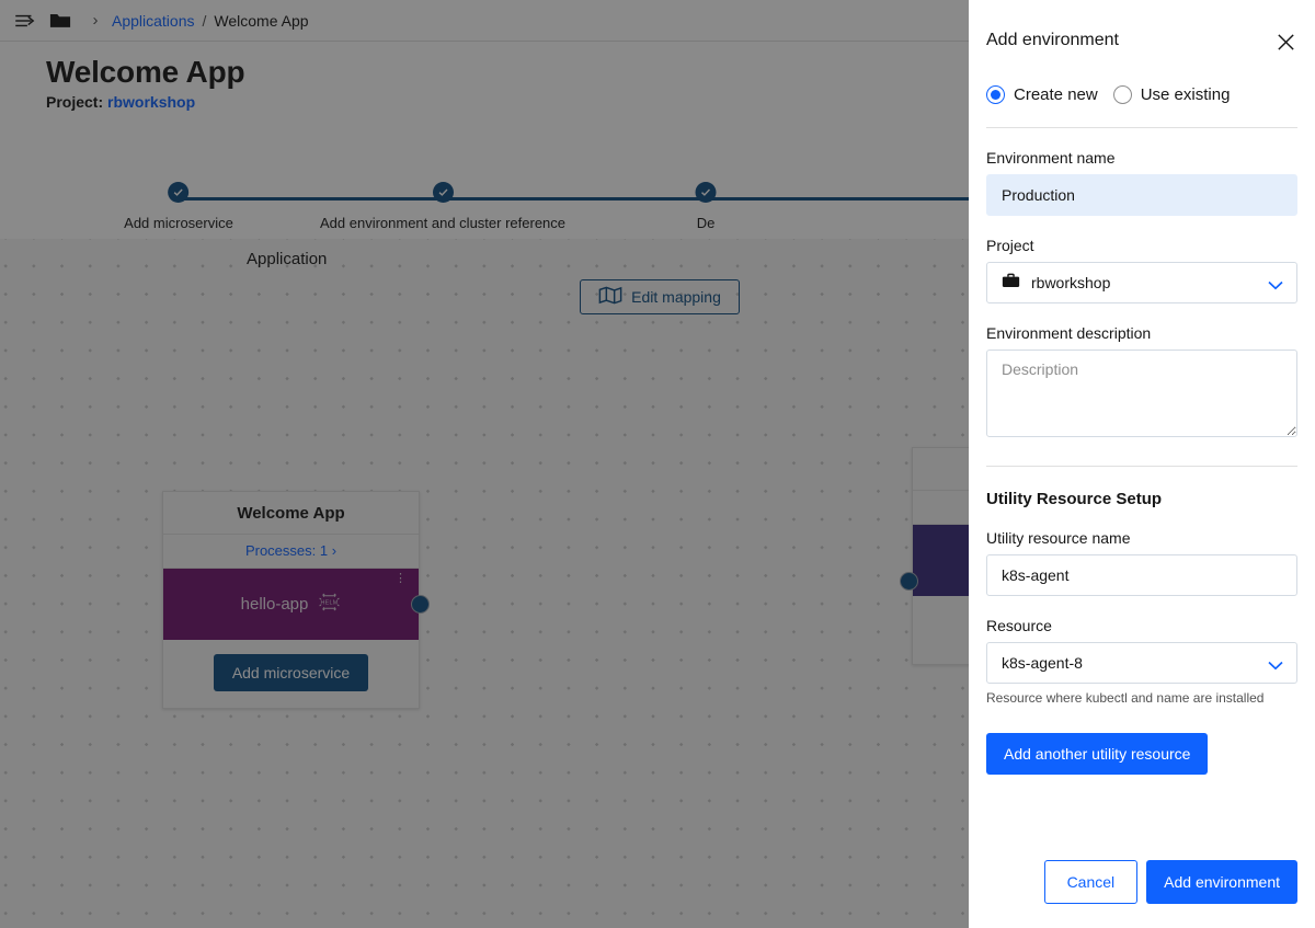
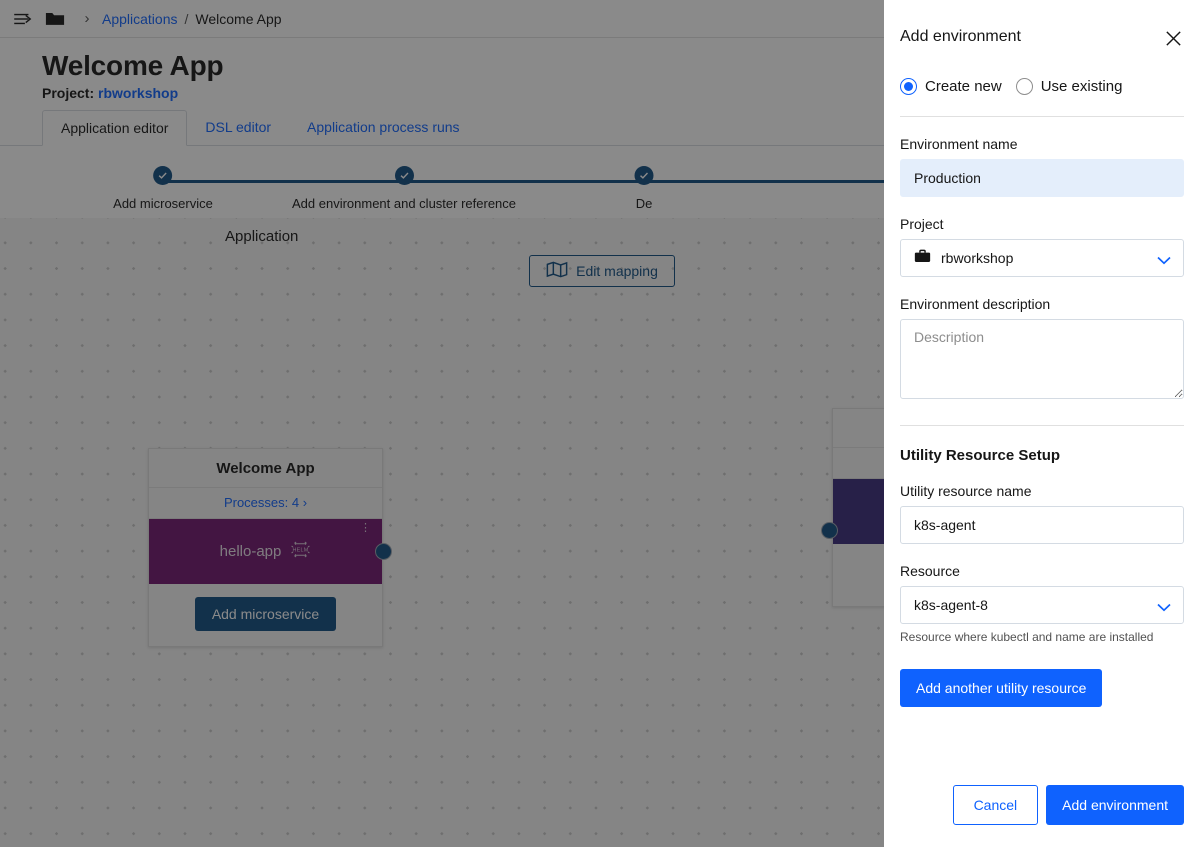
  ›
  Applications
  /
  Welcome App
  Welcome App
  Project: rbworkshop
+ Application editor
+ DSL editor
+ Application process runs
  Add microservice
  Add environment and cluster reference
  De
  Application
  Edit mapping
  Welcome App
- Processes: 1 ›
+ Processes: 4 ›
  ⋮
  hello-app
  Add microservice
  Add environment
  Create new
  Use existing
  Environment name
  Production
  Project
  rbworkshop
  Environment description
  Description
  Utility Resource Setup
  Utility resource name
  k8s-agent
  Resource
  k8s-agent-8
  Resource where kubectl and name are installed
  Add another utility resource
  Cancel
  Add environment
